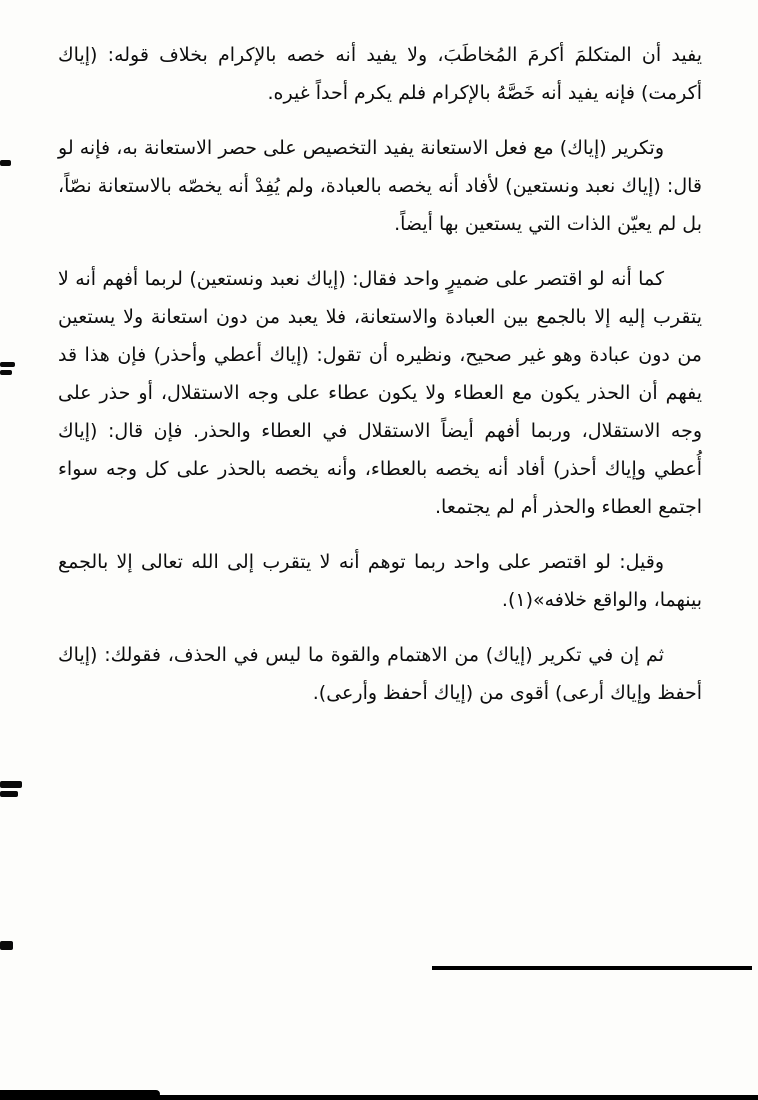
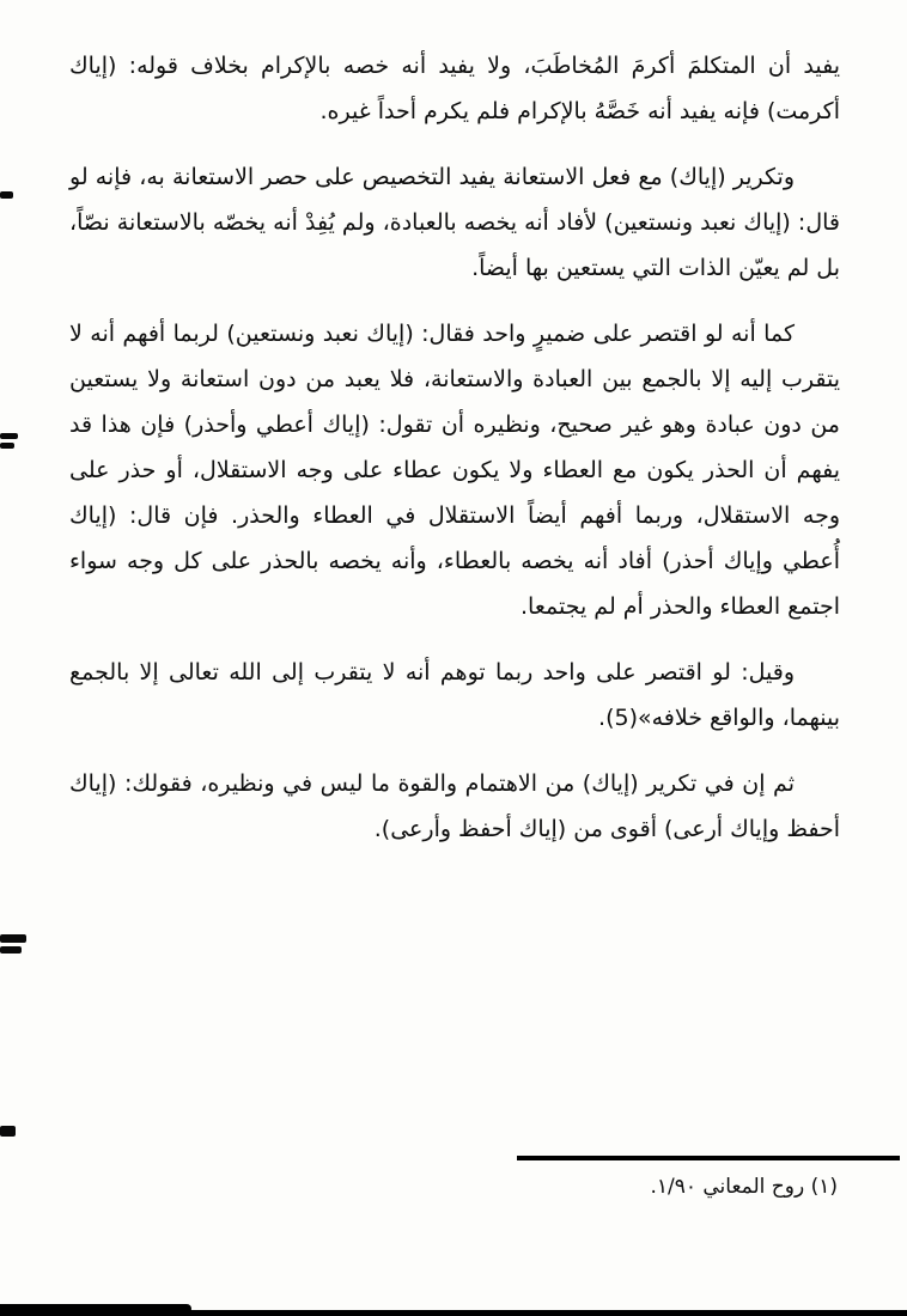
  يفيد أن المتكلمَ أكرمَ المُخاطَبَ، ولا يفيد أنه خصه بالإكرام بخلاف قوله: (إياك أكرمت) فإنه يفيد أنه خَصَّهُ بالإكرام فلم يكرم أحداً غيره.
  وتكرير (إياك) مع فعل الاستعانة يفيد التخصيص على حصر الاستعانة به، فإنه لو قال: (إياك نعبد ونستعين) لأفاد أنه يخصه بالعبادة، ولم يُفِدْ أنه يخصّه بالاستعانة نصّاً، بل لم يعيّن الذات التي يستعين بها أيضاً.
  كما أنه لو اقتصر على ضميرٍ واحد فقال: (إياك نعبد ونستعين) لربما أفهم أنه لا يتقرب إليه إلا بالجمع بين العبادة والاستعانة، فلا يعبد من دون استعانة ولا يستعين من دون عبادة وهو غير صحيح، ونظيره أن تقول: (إياك أعطي وأحذر) فإن هذا قد يفهم أن الحذر يكون مع العطاء ولا يكون عطاء على وجه الاستقلال، أو حذر على وجه الاستقلال، وربما أفهم أيضاً الاستقلال في العطاء والحذر. فإن قال: (إياك أُعطي وإياك أحذر) أفاد أنه يخصه بالعطاء، وأنه يخصه بالحذر على كل وجه سواء اجتمع العطاء والحذر أم لم يجتمعا.
- وقيل: لو اقتصر على واحد ربما توهم أنه لا يتقرب إلى الله تعالى إلا بالجمع بينهما، والواقع خلافه»(١).
+ وقيل: لو اقتصر على واحد ربما توهم أنه لا يتقرب إلى الله تعالى إلا بالجمع بينهما، والواقع خلافه»(5).
- ثم إن في تكرير (إياك) من الاهتمام والقوة ما ليس في الحذف، فقولك: (إياك أحفظ وإياك أرعى) أقوى من (إياك أحفظ وأرعى).
+ ثم إن في تكرير (إياك) من الاهتمام والقوة ما ليس في ونظيره، فقولك: (إياك أحفظ وإياك أرعى) أقوى من (إياك أحفظ وأرعى).
+ (١) روح المعاني ١/٩٠.
